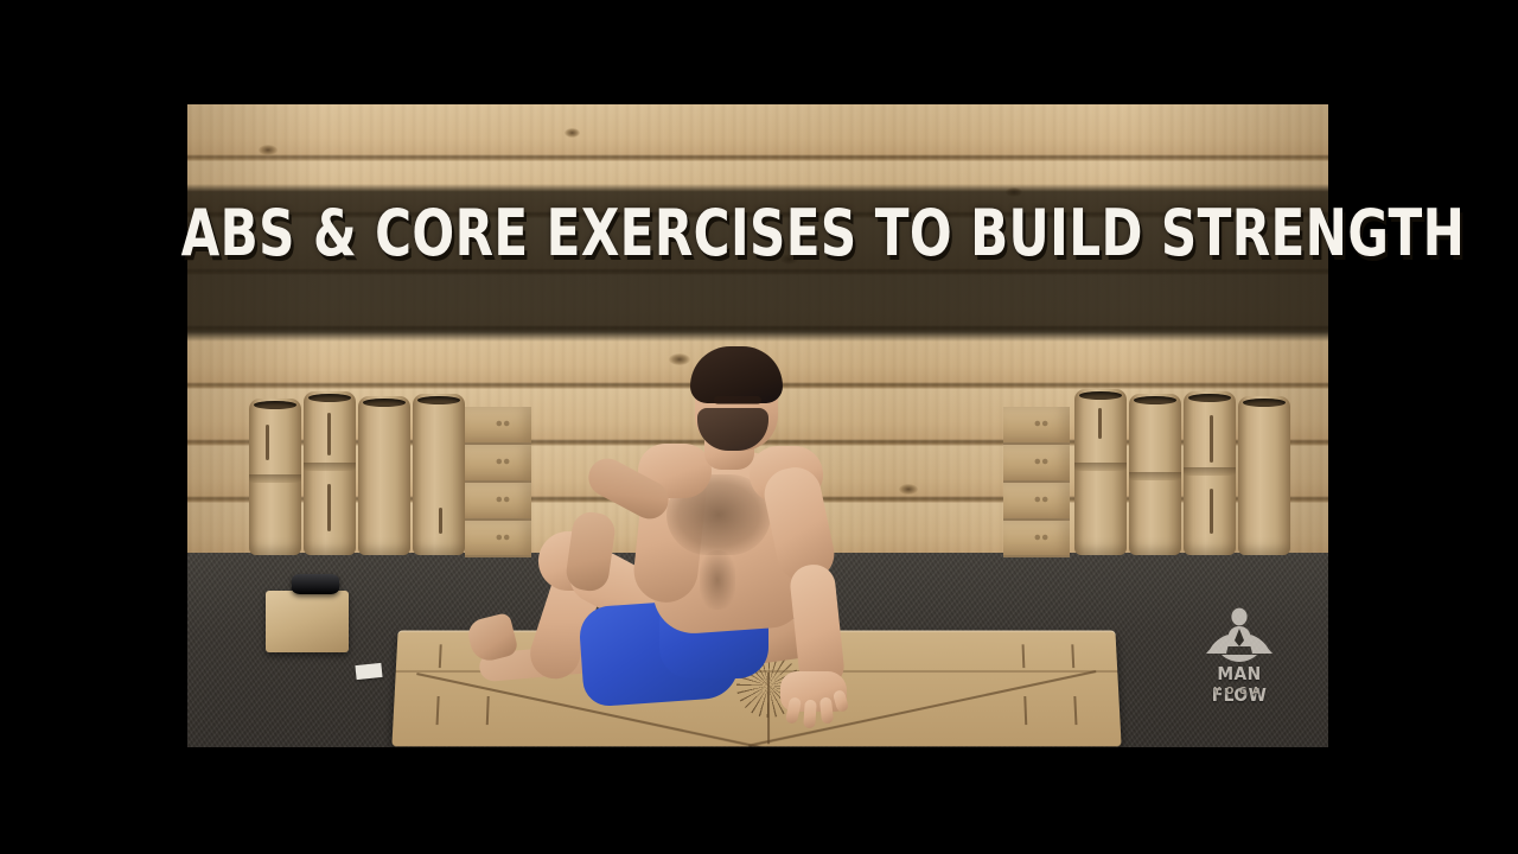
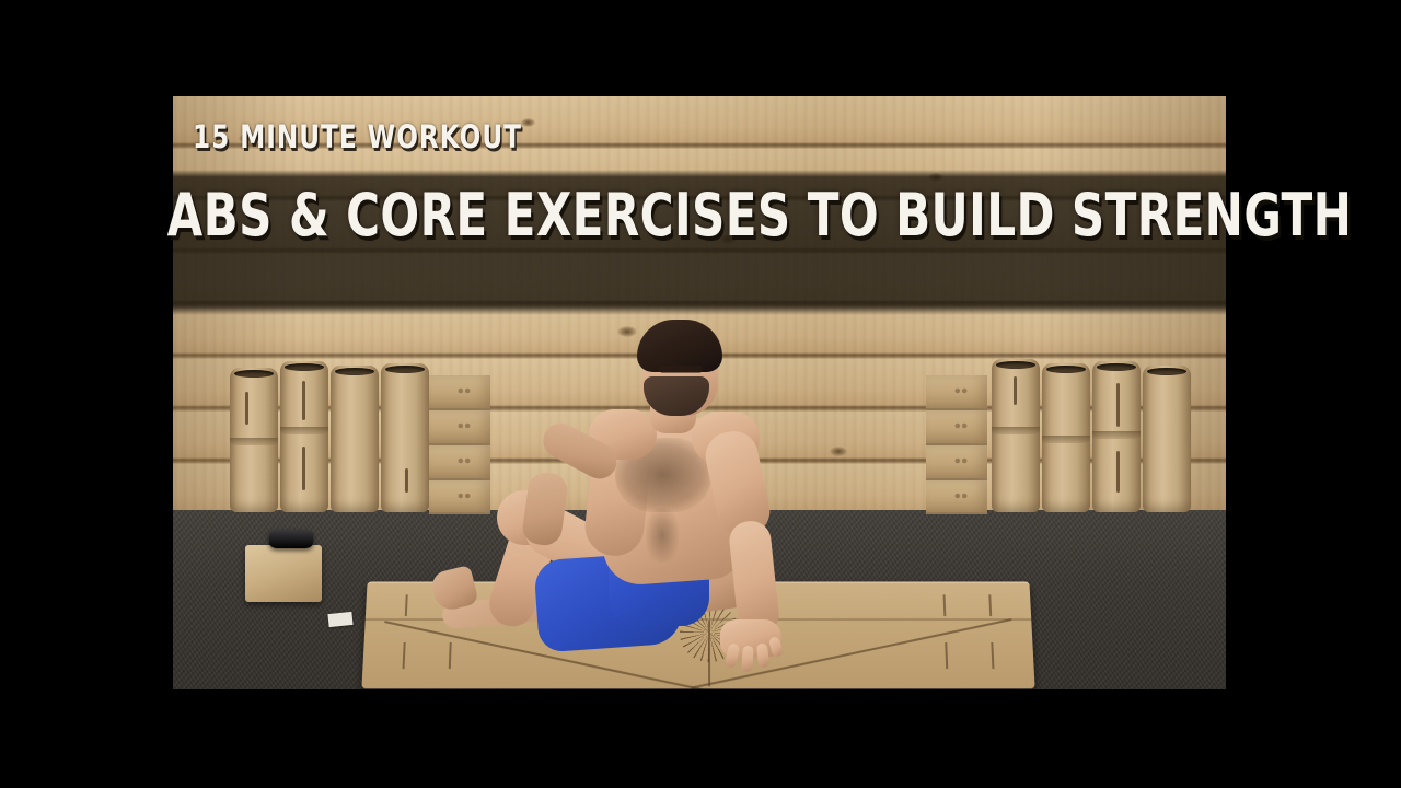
+ 15 MINUTE WORKOUT
  ABS & CORE EXERCISES TO BUILD STRENGTH
- MAN FLOW
- YOGA
